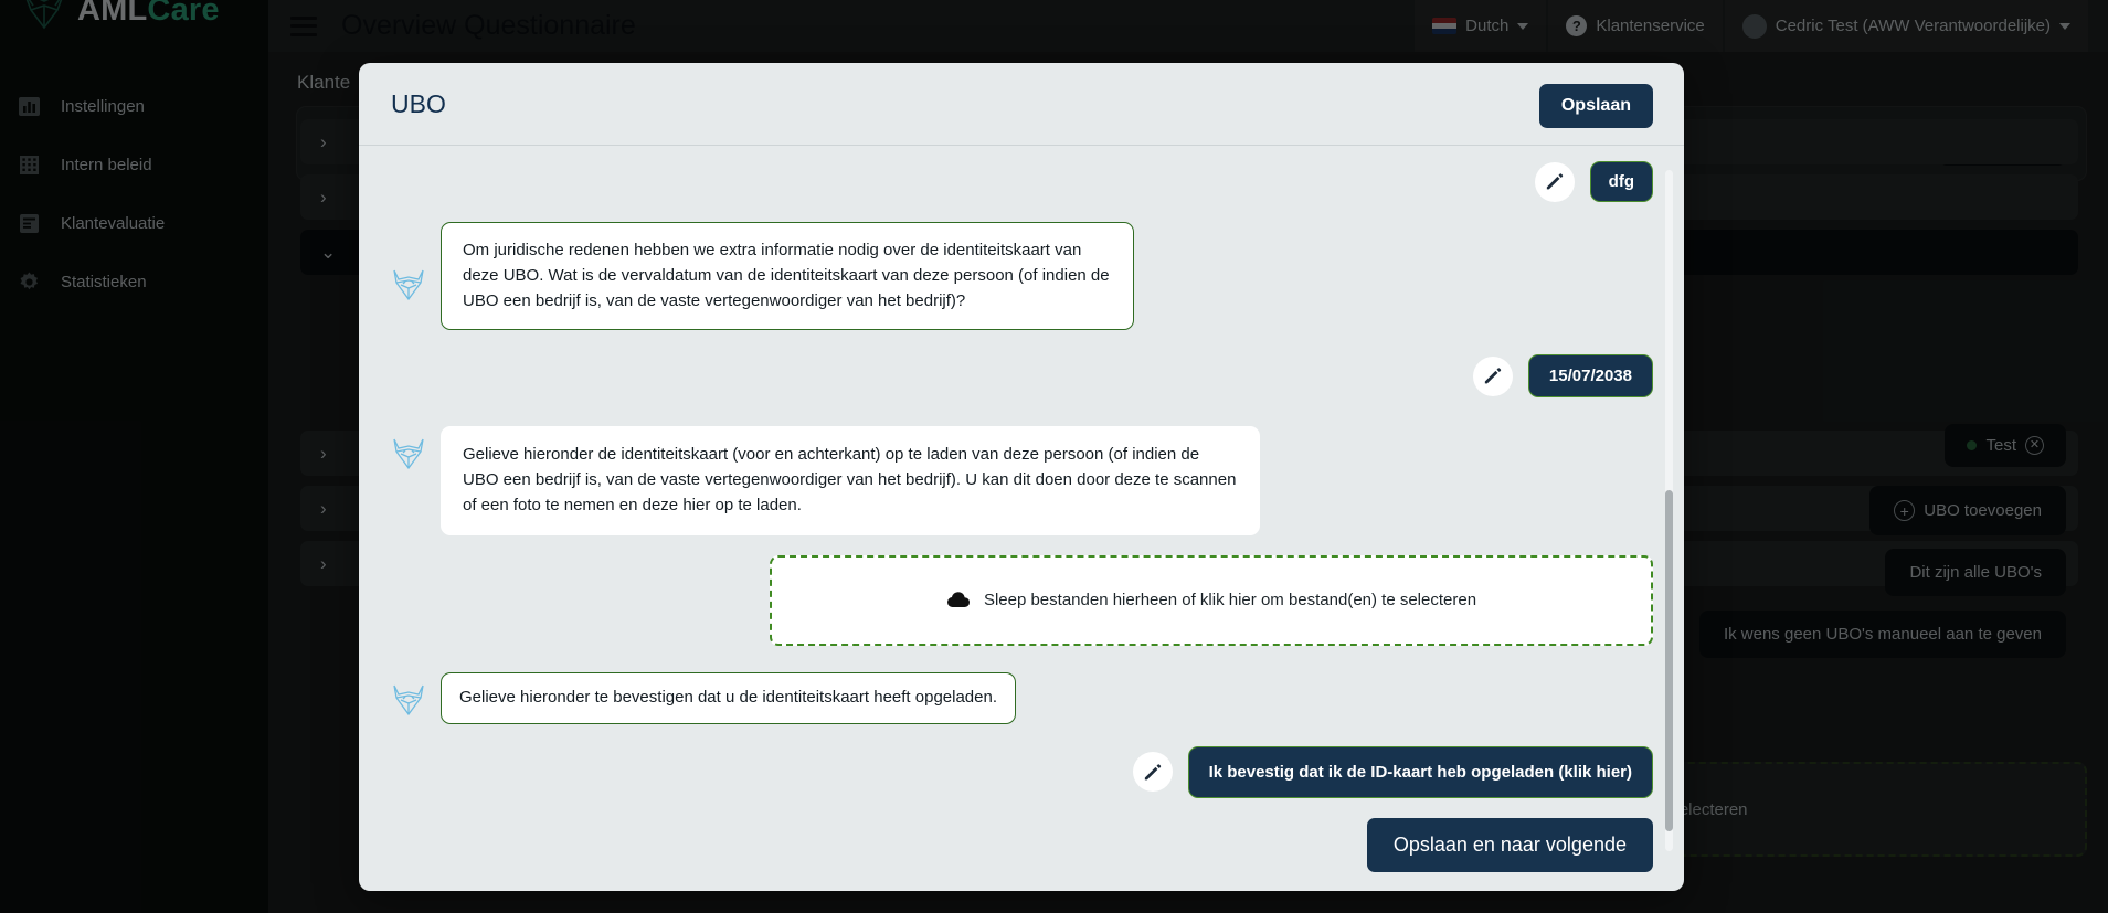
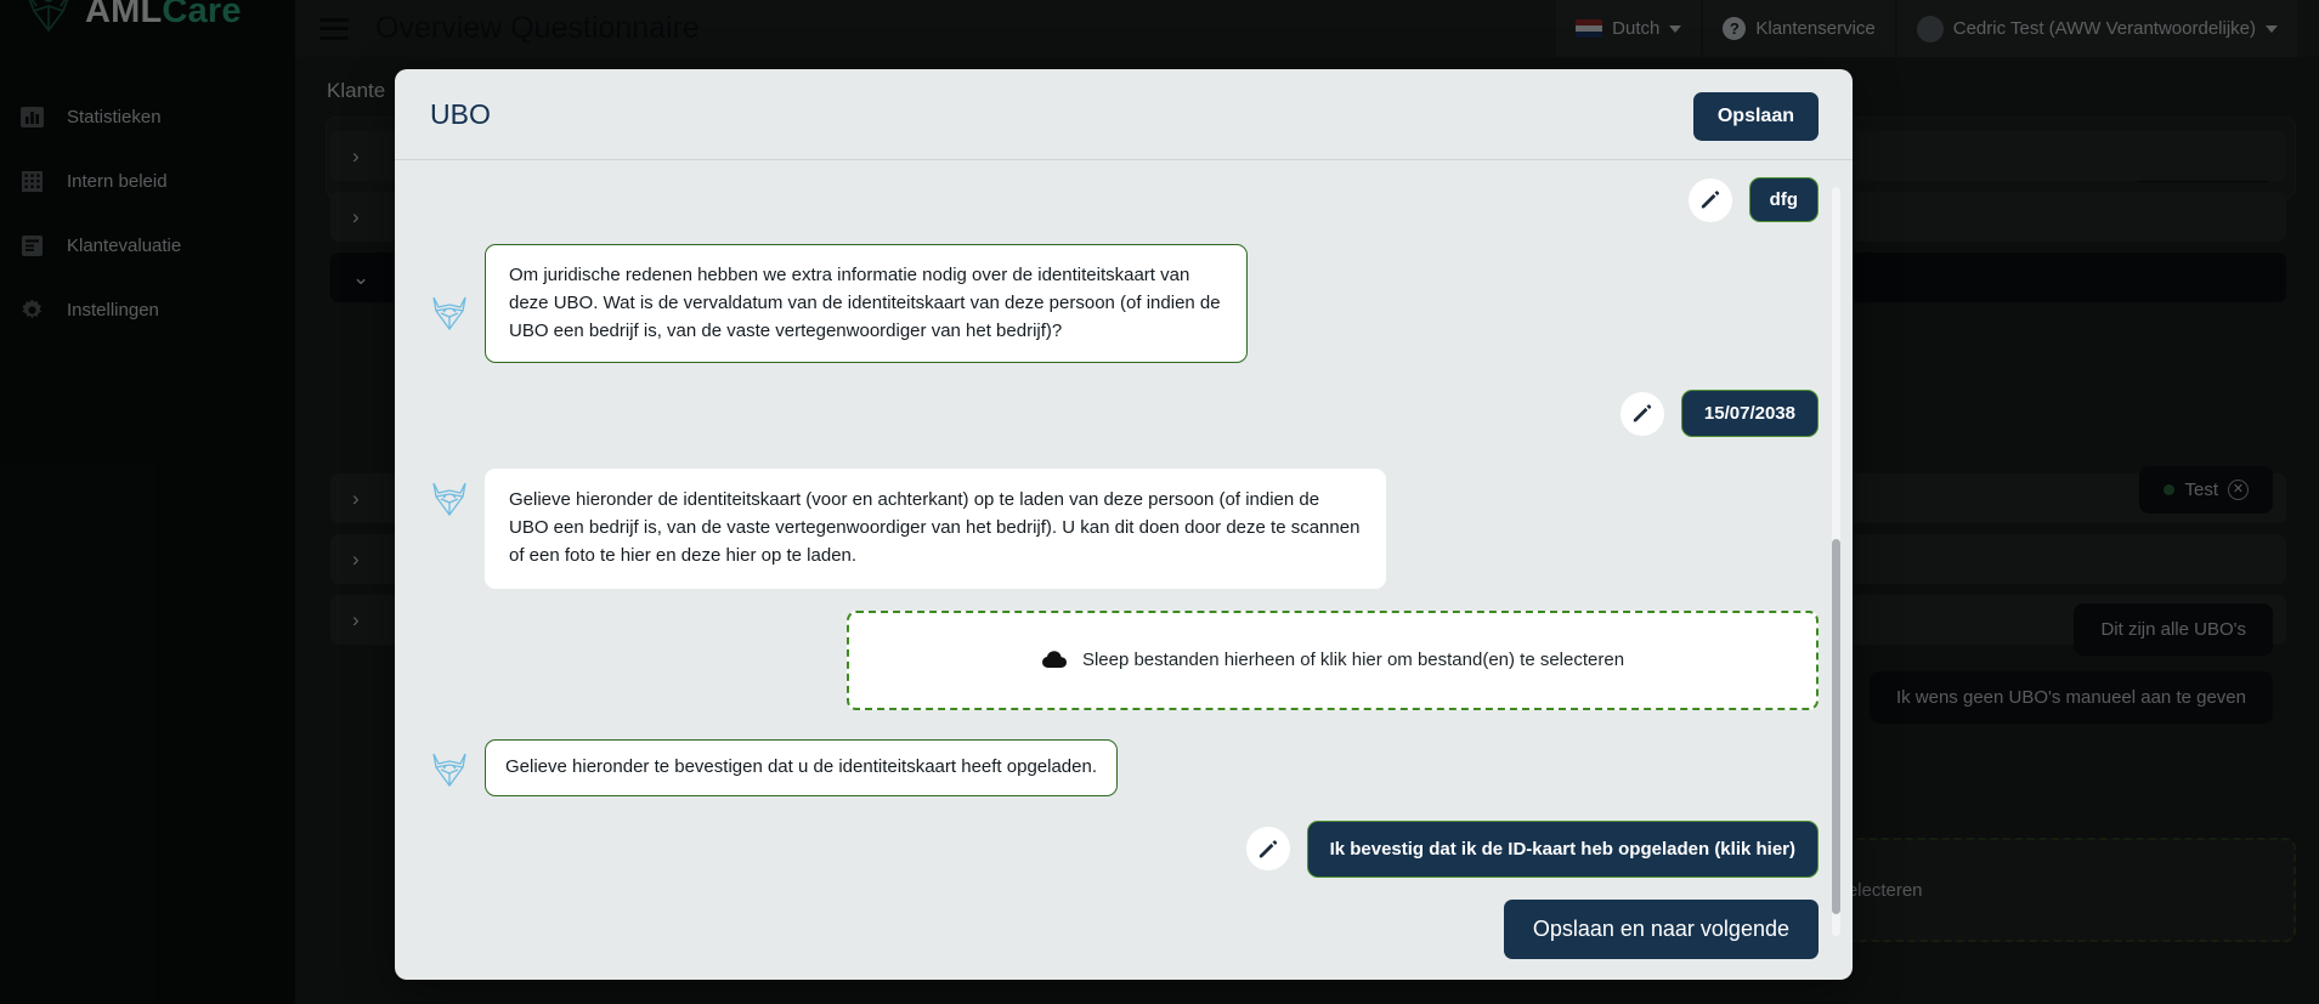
  AMLCare
- Instellingen
+ Statistieken
  Intern beleid
  Klantevaluatie
- Statistieken
+ Instellingen
  Dutch
  ?
  Klantenservice
  Cedric Test (AWW Verantwoordelijke)
  Klante
  ›
  ›
  ⌄
  ›
  ›
  ›
  Test
  ✕
- +
- UBO toevoegen
  Dit zijn alle UBO's
  Ik wens geen UBO's manueel aan te geven
  UBO
  Opslaan
  dfg
  Om juridische redenen hebben we extra informatie nodig over de identiteitskaart van deze UBO. Wat is de vervaldatum van de identiteitskaart van deze persoon (of indien de UBO een bedrijf is, van de vaste vertegenwoordiger van het bedrijf)?
  15/07/2038
- Gelieve hieronder de identiteitskaart (voor en achterkant) op te laden van deze persoon (of indien de UBO een bedrijf is, van de vaste vertegenwoordiger van het bedrijf). U kan dit doen door deze te scannen of een foto te nemen en deze hier op te laden.
+ Gelieve hieronder de identiteitskaart (voor en achterkant) op te laden van deze persoon (of indien de UBO een bedrijf is, van de vaste vertegenwoordiger van het bedrijf). U kan dit doen door deze te scannen of een foto te hier en deze hier op te laden.
  Sleep bestanden hierheen of klik hier om bestand(en) te selecteren
  Gelieve hieronder te bevestigen dat u de identiteitskaart heeft opgeladen.
  Ik bevestig dat ik de ID-kaart heb opgeladen (klik hier)
  Opslaan en naar volgende
